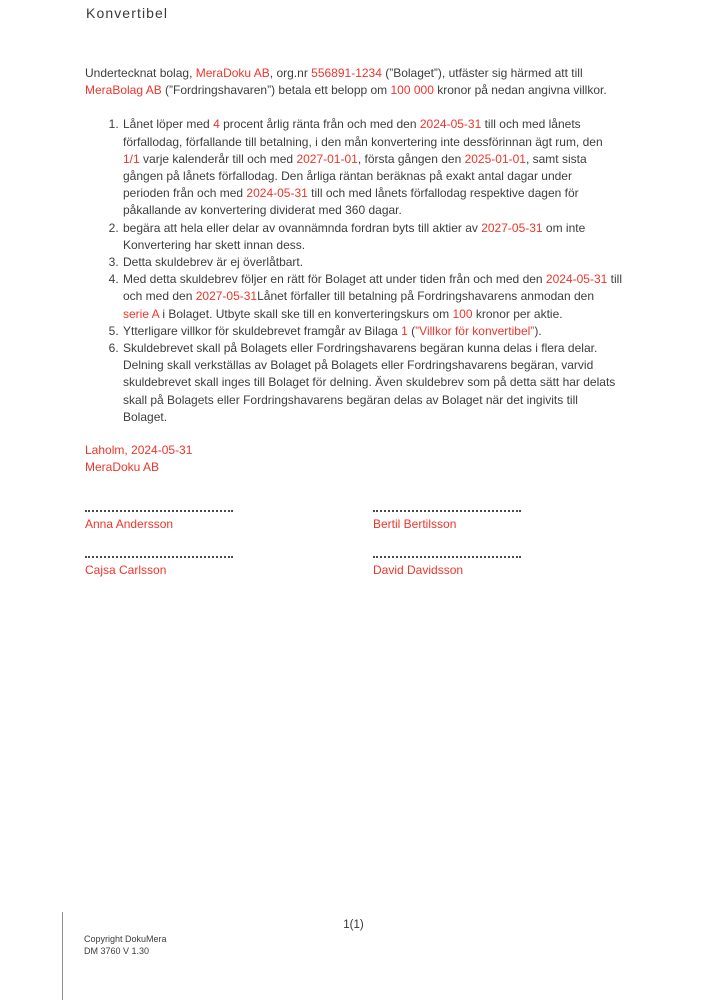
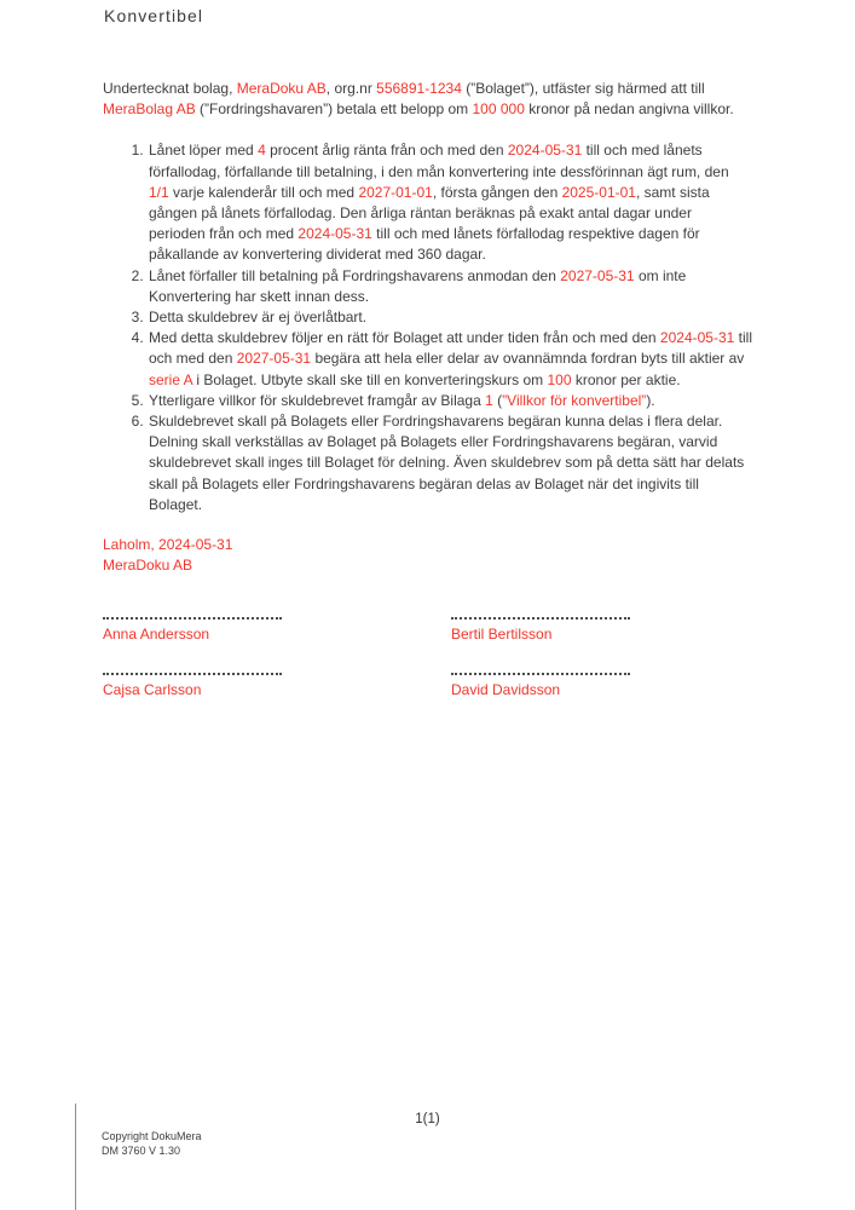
  Konvertibel
  Undertecknat bolag, MeraDoku AB, org.nr 556891-1234 (”Bolaget”), utfäster sig härmed att till MeraBolag AB (”Fordringshavaren”) betala ett belopp om 100 000 kronor på nedan angivna villkor.
  Lånet löper med 4 procent årlig ränta från och med den 2024-05-31 till och med lånets förfallodag, förfallande till betalning, i den mån konvertering inte dessförinnan ägt rum, den 1/1 varje kalenderår till och med 2027-01-01, första gången den 2025-01-01, samt sista gången på lånets förfallodag. Den årliga räntan beräknas på exakt antal dagar under perioden från och med 2024-05-31 till och med lånets förfallodag respektive dagen för påkallande av konvertering dividerat med 360 dagar.
- begära att hela eller delar av ovannämnda fordran byts till aktier av 2027-05-31 om inte Konvertering har skett innan dess.
+ Lånet förfaller till betalning på Fordringshavarens anmodan den 2027-05-31 om inte Konvertering har skett innan dess.
  Detta skuldebrev är ej överlåtbart.
- Med detta skuldebrev följer en rätt för Bolaget att under tiden från och med den 2024-05-31 till och med den 2027-05-31Lånet förfaller till betalning på Fordringshavarens anmodan den serie A i Bolaget. Utbyte skall ske till en konverteringskurs om 100 kronor per aktie.
+ Med detta skuldebrev följer en rätt för Bolaget att under tiden från och med den 2024-05-31 till och med den 2027-05-31 begära att hela eller delar av ovannämnda fordran byts till aktier av serie A i Bolaget. Utbyte skall ske till en konverteringskurs om 100 kronor per aktie.
  Ytterligare villkor för skuldebrevet framgår av Bilaga 1 (”Villkor för konvertibel”).
  Skuldebrevet skall på Bolagets eller Fordringshavarens begäran kunna delas i flera delar. Delning skall verkställas av Bolaget på Bolagets eller Fordringshavarens begäran, varvid skuldebrevet skall inges till Bolaget för delning. Även skuldebrev som på detta sätt har delats skall på Bolagets eller Fordringshavarens begäran delas av Bolaget när det ingivits till Bolaget.
  Laholm, 2024-05-31
  MeraDoku AB
  Anna Andersson
  Bertil Bertilsson
  Cajsa Carlsson
  David Davidsson
  1(1)
  Copyright DokuMera
  DM 3760 V 1.30
